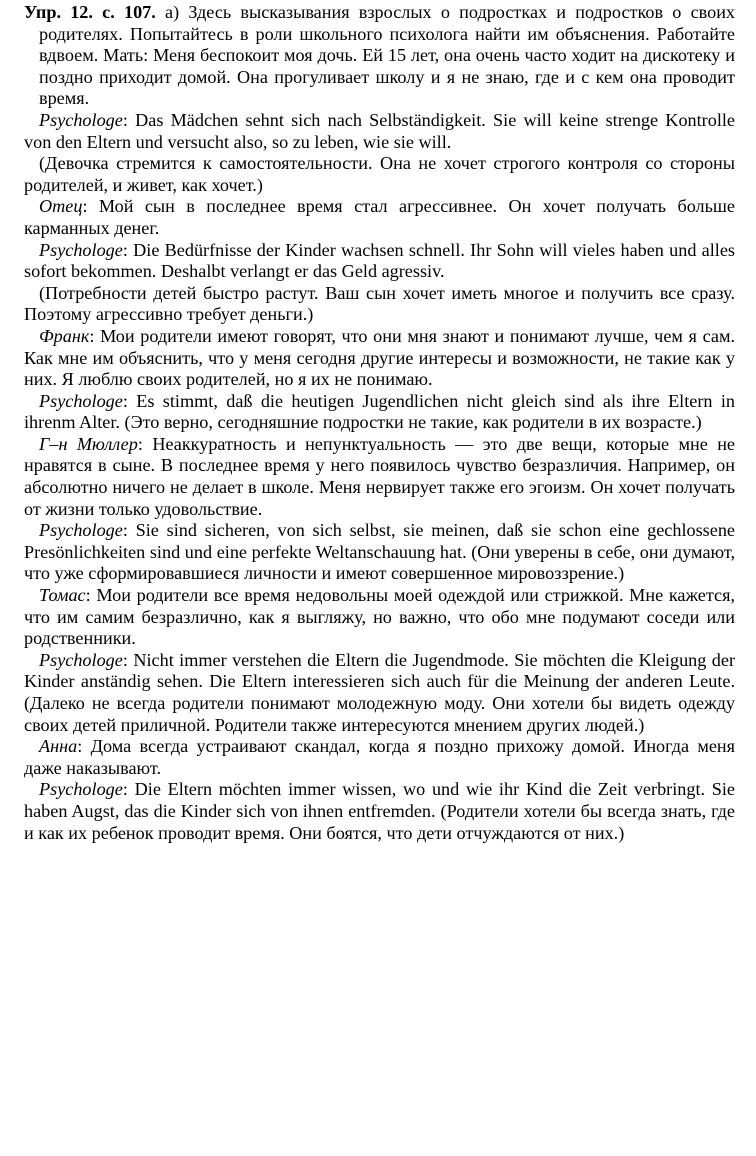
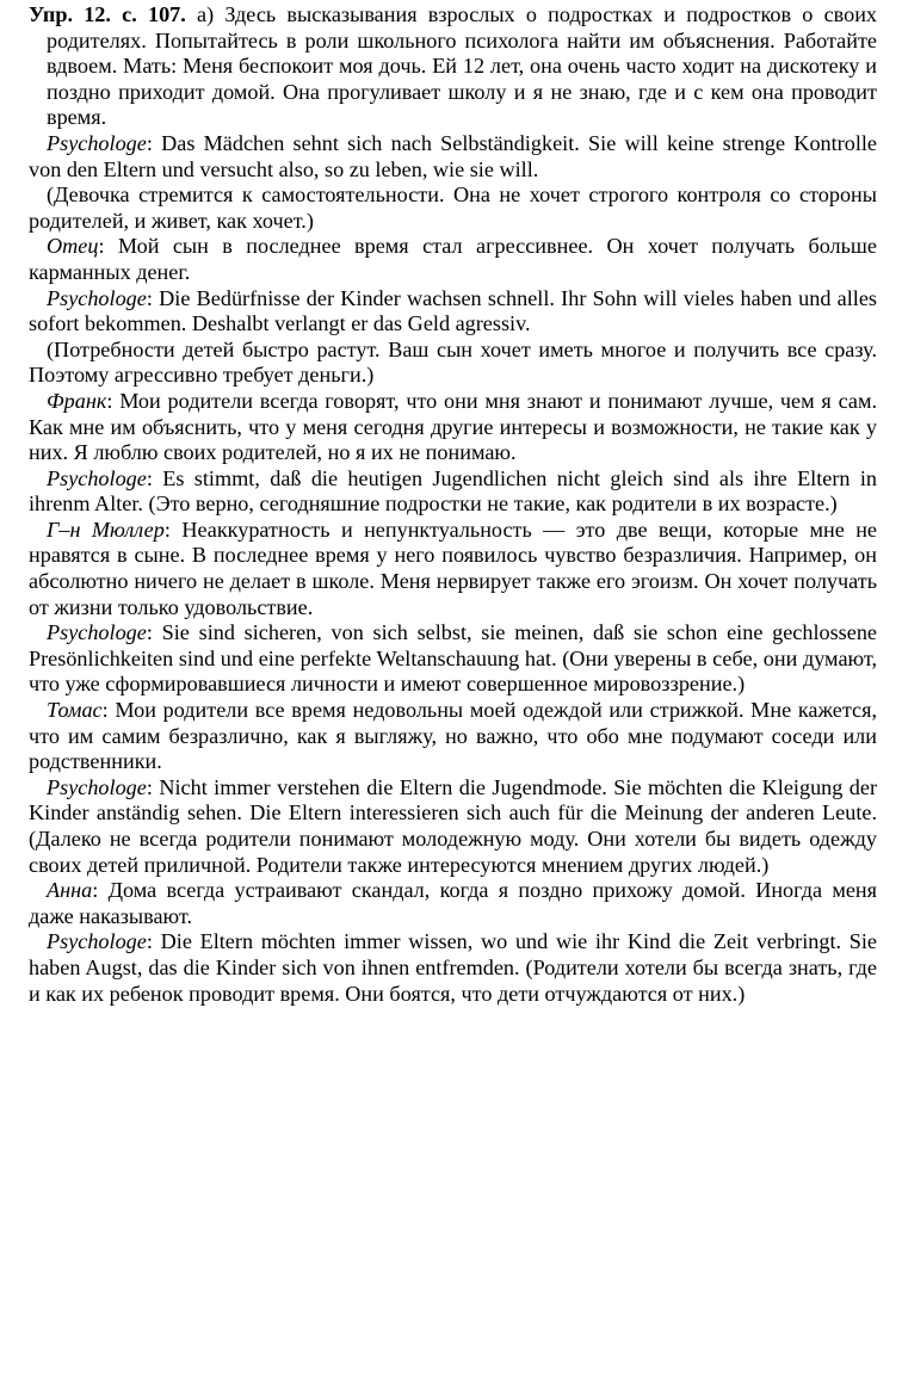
- Упр. 12. с. 107. а) Здесь высказывания взрослых о подростках и подростков о своих родителях. Попытайтесь в роли школьного психолога найти им объяснения. Работайте вдвоем. Мать: Меня беспокоит моя дочь. Ей 15 лет, она очень часто ходит на дискотеку и поздно приходит домой. Она прогуливает школу и я не знаю, где и с кем она проводит время.
+ Упр. 12. с. 107. а) Здесь высказывания взрослых о подростках и подростков о своих родителях. Попытайтесь в роли школьного психолога найти им объяснения. Работайте вдвоем. Мать: Меня беспокоит моя дочь. Ей 12 лет, она очень часто ходит на дискотеку и поздно приходит домой. Она прогуливает школу и я не знаю, где и с кем она проводит время.
  Psychologe: Das Mädchen sehnt sich nach Selbständigkeit. Sie will keine strenge Kontrolle von den Eltern und versucht also, so zu leben, wie sie will.
  (Девочка стремится к самостоятельности. Она не хочет строгого контроля со стороны родителей, и живет, как хочет.)
  Отец: Мой сын в последнее время стал агрессивнее. Он хочет получать больше карманных денег.
  Psychologe: Die Bedürfnisse der Kinder wachsen schnell. Ihr Sohn will vieles haben und alles sofort bekommen. Deshalbt verlangt er das Geld agressiv.
  (Потребности детей быстро растут. Ваш сын хочет иметь многое и получить все сразу. Поэтому агрессивно требует деньги.)
- Франк: Мои родители имеют говорят, что они мня знают и понимают лучше, чем я сам. Как мне им объяснить, что у меня сегодня другие интересы и возможности, не такие как у них. Я люблю своих родителей, но я их не понимаю.
+ Франк: Мои родители всегда говорят, что они мня знают и понимают лучше, чем я сам. Как мне им объяснить, что у меня сегодня другие интересы и возможности, не такие как у них. Я люблю своих родителей, но я их не понимаю.
  Psychologe: Es stimmt, daß die heutigen Jugendlichen nicht gleich sind als ihre Eltern in ihrenm Alter. (Это верно, сегодняшние подростки не такие, как родители в их возрасте.)
  Г–н Мюллер: Неаккуратность и непунктуальность — это две вещи, которые мне не нравятся в сыне. В последнее время у него появилось чувство безразличия. Например, он абсолютно ничего не делает в школе. Меня нервирует также его эгоизм. Он хочет получать от жизни только удовольствие.
  Psychologe: Sie sind sicheren, von sich selbst, sie meinen, daß sie schon eine gechlossene Presönlichkeiten sind und eine perfekte Weltanschauung hat. (Они уверены в себе, они думают, что уже сформировавшиеся личности и имеют совершенное мировоззрение.)
  Томас: Мои родители все время недовольны моей одеждой или стрижкой. Мне кажется, что им самим безразлично, как я выгляжу, но важно, что обо мне подумают соседи или родственники.
  Psychologe: Nicht immer verstehen die Eltern die Jugendmode. Sie möchten die Kleigung der Kinder anständig sehen. Die Eltern interessieren sich auch für die Meinung der anderen Leute. (Далеко не всегда родители понимают молодежную моду. Они хотели бы видеть одежду своих детей приличной. Родители также интересуются мнением других людей.)
  Анна: Дома всегда устраивают скандал, когда я поздно прихожу домой. Иногда меня даже наказывают.
  Psychologe: Die Eltern möchten immer wissen, wo und wie ihr Kind die Zeit verbringt. Sie haben Augst, das die Kinder sich von ihnen entfremden. (Родители хотели бы всегда знать, где и как их ребенок проводит время. Они боятся, что дети отчуждаются от них.)
